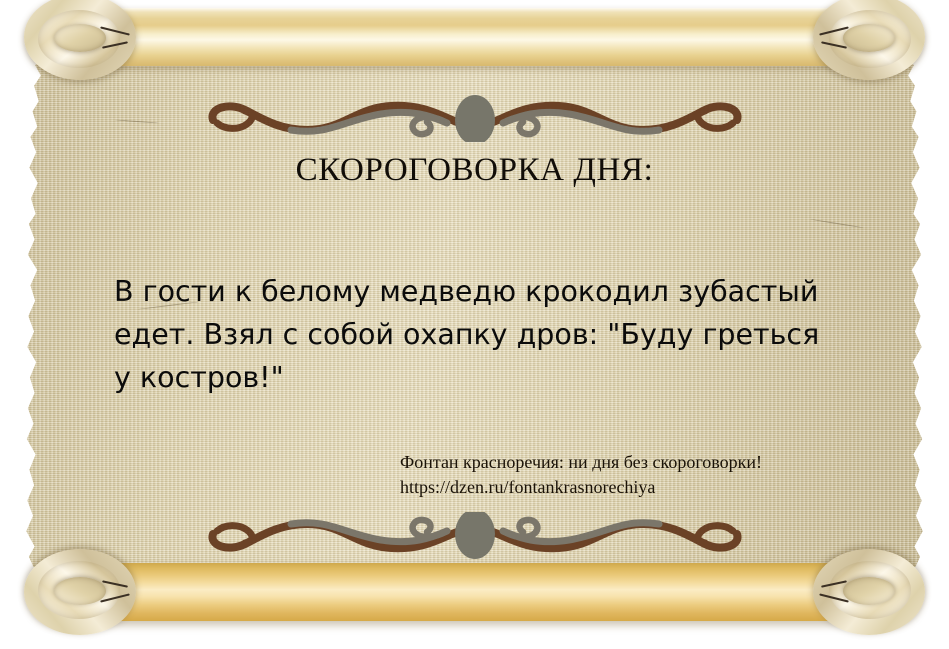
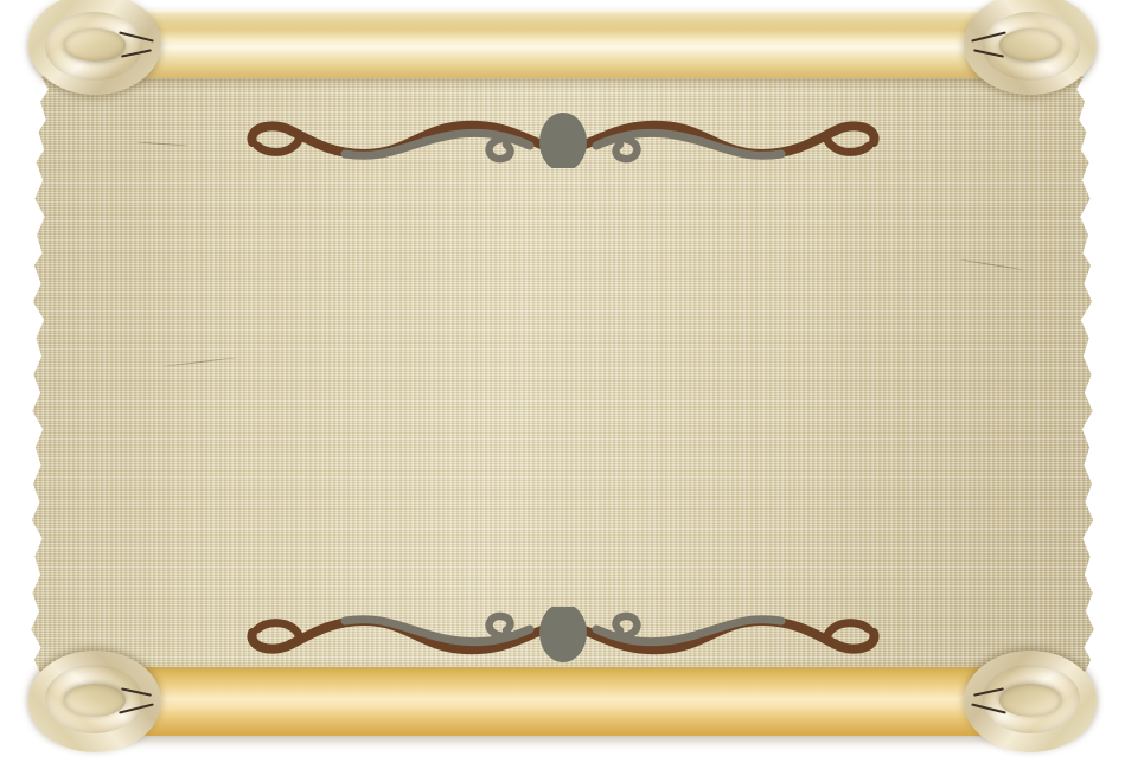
- СКОРОГОВОРКА ДНЯ:
- В гости к белому медведю крокодил зубастый
- едет. Взял с собой охапку дров: "Буду греться
- у костров!"
- Фонтан красноречия: ни дня без скороговорки!
- https://dzen.ru/fontankrasnorechiya
